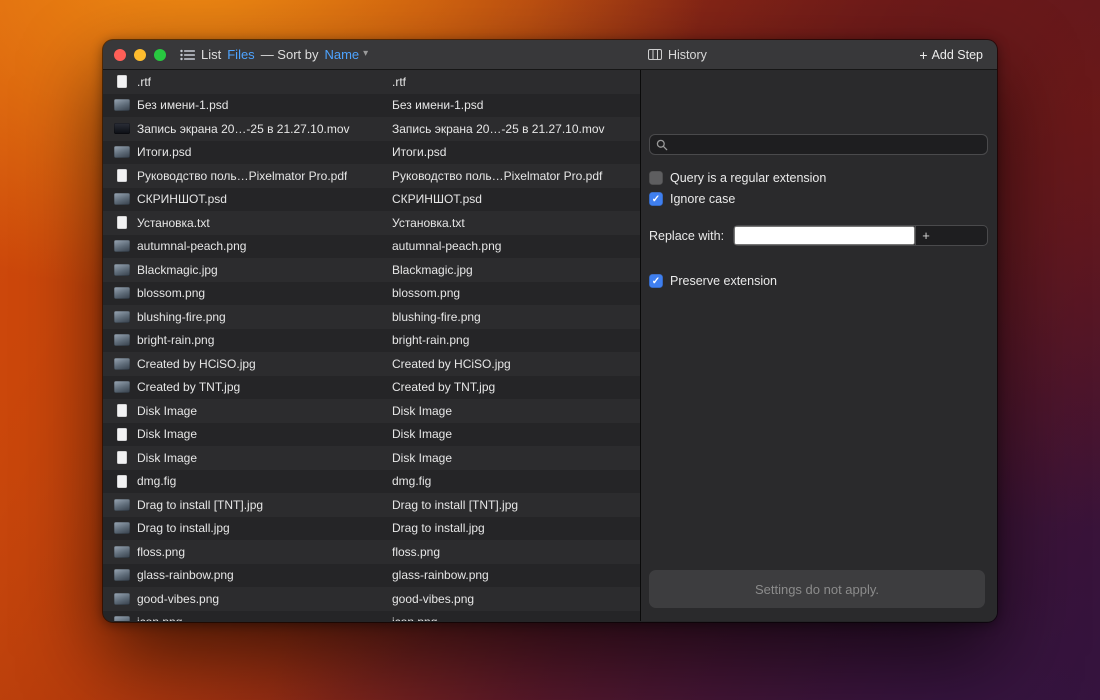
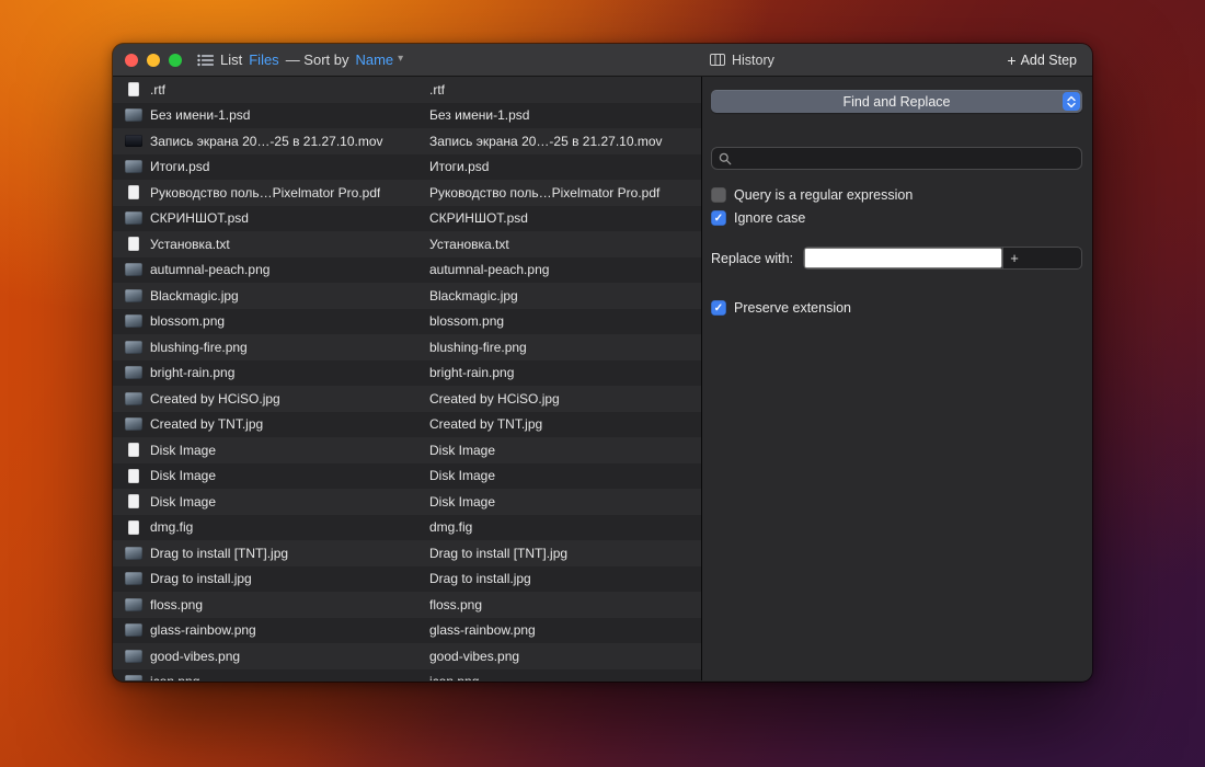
  List
  Files
  — Sort by
  Name
  ▾
  History
  +
  Add Step
  .rtf
  .rtf
  Без имени-1.psd
  Без имени-1.psd
  Запись экрана 20…-25 в 21.27.10.mov
  Запись экрана 20…-25 в 21.27.10.mov
  Итоги.psd
  Итоги.psd
  Руководство поль…Pixelmator Pro.pdf
  Руководство поль…Pixelmator Pro.pdf
  СКРИНШОТ.psd
  СКРИНШОТ.psd
  Установка.txt
  Установка.txt
  autumnal-peach.png
  autumnal-peach.png
  Blackmagic.jpg
  Blackmagic.jpg
  blossom.png
  blossom.png
  blushing-fire.png
  blushing-fire.png
  bright-rain.png
  bright-rain.png
  Created by HCiSO.jpg
  Created by HCiSO.jpg
  Created by TNT.jpg
  Created by TNT.jpg
  Disk Image
  Disk Image
  Disk Image
  Disk Image
  Disk Image
  Disk Image
  dmg.fig
  dmg.fig
  Drag to install [TNT].jpg
  Drag to install [TNT].jpg
  Drag to install.jpg
  Drag to install.jpg
  floss.png
  floss.png
  glass-rainbow.png
  glass-rainbow.png
  good-vibes.png
  good-vibes.png
+ Find and Replace
- Query is a regular extension
+ Query is a regular expression
  Ignore case
  Replace with:
  +
  Preserve extension
- Settings do not apply.
